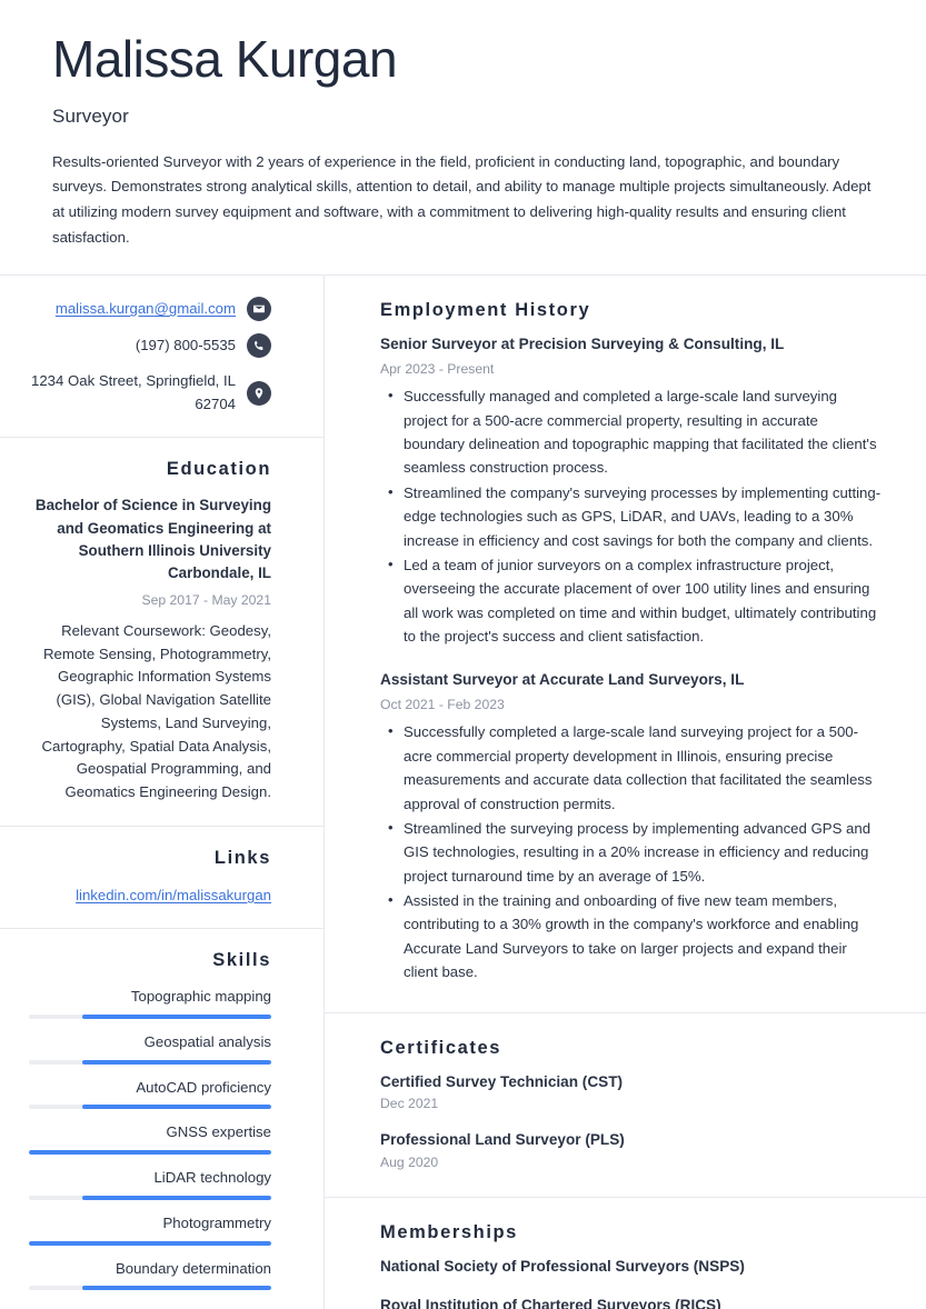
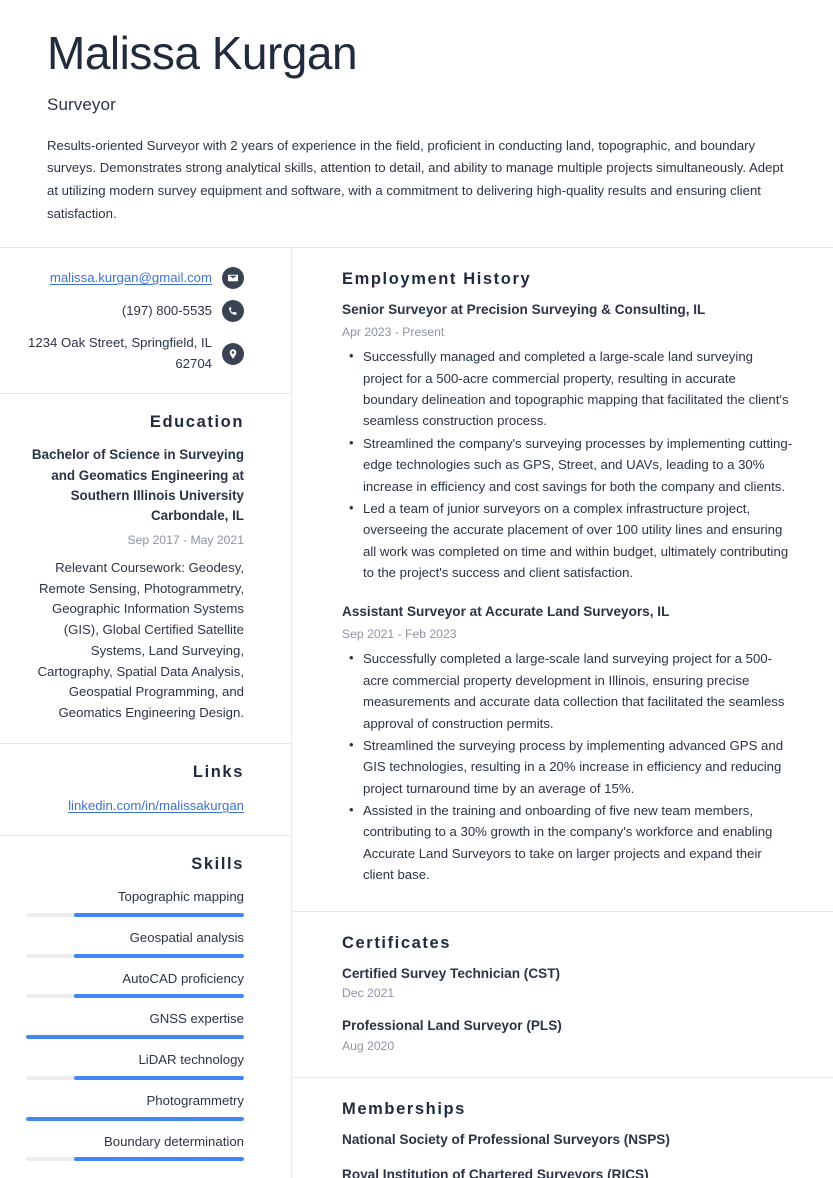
  Malissa Kurgan
  Surveyor
  Results-oriented Surveyor with 2 years of experience in the field, proficient in conducting land, topographic, and boundary surveys. Demonstrates strong analytical skills, attention to detail, and ability to manage multiple projects simultaneously. Adept at utilizing modern survey equipment and software, with a commitment to delivering high-quality results and ensuring client satisfaction.
  malissa.kurgan@gmail.com
  (197) 800-5535
  1234 Oak Street, Springfield, IL 62704
  Education
  Bachelor of Science in Surveying and Geomatics Engineering at Southern Illinois University Carbondale, IL
  Sep 2017 - May 2021
- Relevant Coursework: Geodesy, Remote Sensing, Photogrammetry, Geographic Information Systems (GIS), Global Navigation Satellite Systems, Land Surveying, Cartography, Spatial Data Analysis, Geospatial Programming, and Geomatics Engineering Design.
+ Relevant Coursework: Geodesy, Remote Sensing, Photogrammetry, Geographic Information Systems (GIS), Global Certified Satellite Systems, Land Surveying, Cartography, Spatial Data Analysis, Geospatial Programming, and Geomatics Engineering Design.
  Links
  linkedin.com/in/malissakurgan
  Skills
  Topographic mapping
  Geospatial analysis
  AutoCAD proficiency
  GNSS expertise
  LiDAR technology
  Photogrammetry
  Boundary determination
  Employment History
  Senior Surveyor at Precision Surveying & Consulting, IL
  Apr 2023 - Present
  Successfully managed and completed a large-scale land surveying project for a 500-acre commercial property, resulting in accurate boundary delineation and topographic mapping that facilitated the client's seamless construction process.
- Streamlined the company's surveying processes by implementing cutting-edge technologies such as GPS, LiDAR, and UAVs, leading to a 30% increase in efficiency and cost savings for both the company and clients.
+ Streamlined the company's surveying processes by implementing cutting-edge technologies such as GPS, Street, and UAVs, leading to a 30% increase in efficiency and cost savings for both the company and clients.
  Led a team of junior surveyors on a complex infrastructure project, overseeing the accurate placement of over 100 utility lines and ensuring all work was completed on time and within budget, ultimately contributing to the project's success and client satisfaction.
  Assistant Surveyor at Accurate Land Surveyors, IL
- Oct 2021 - Feb 2023
+ Sep 2021 - Feb 2023
  Successfully completed a large-scale land surveying project for a 500-acre commercial property development in Illinois, ensuring precise measurements and accurate data collection that facilitated the seamless approval of construction permits.
  Streamlined the surveying process by implementing advanced GPS and GIS technologies, resulting in a 20% increase in efficiency and reducing project turnaround time by an average of 15%.
  Assisted in the training and onboarding of five new team members, contributing to a 30% growth in the company's workforce and enabling Accurate Land Surveyors to take on larger projects and expand their client base.
  Certificates
  Certified Survey Technician (CST)
  Dec 2021
  Professional Land Surveyor (PLS)
  Aug 2020
  Memberships
  National Society of Professional Surveyors (NSPS)
  Royal Institution of Chartered Surveyors (RICS)
